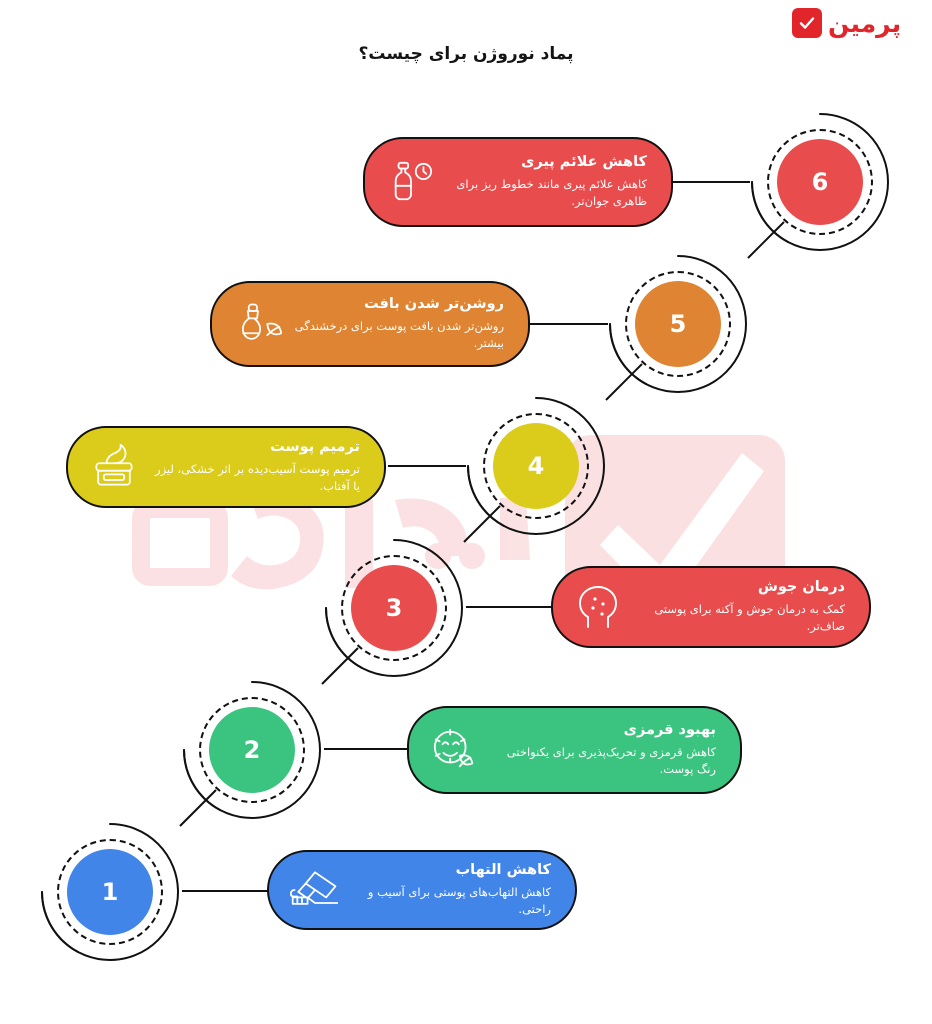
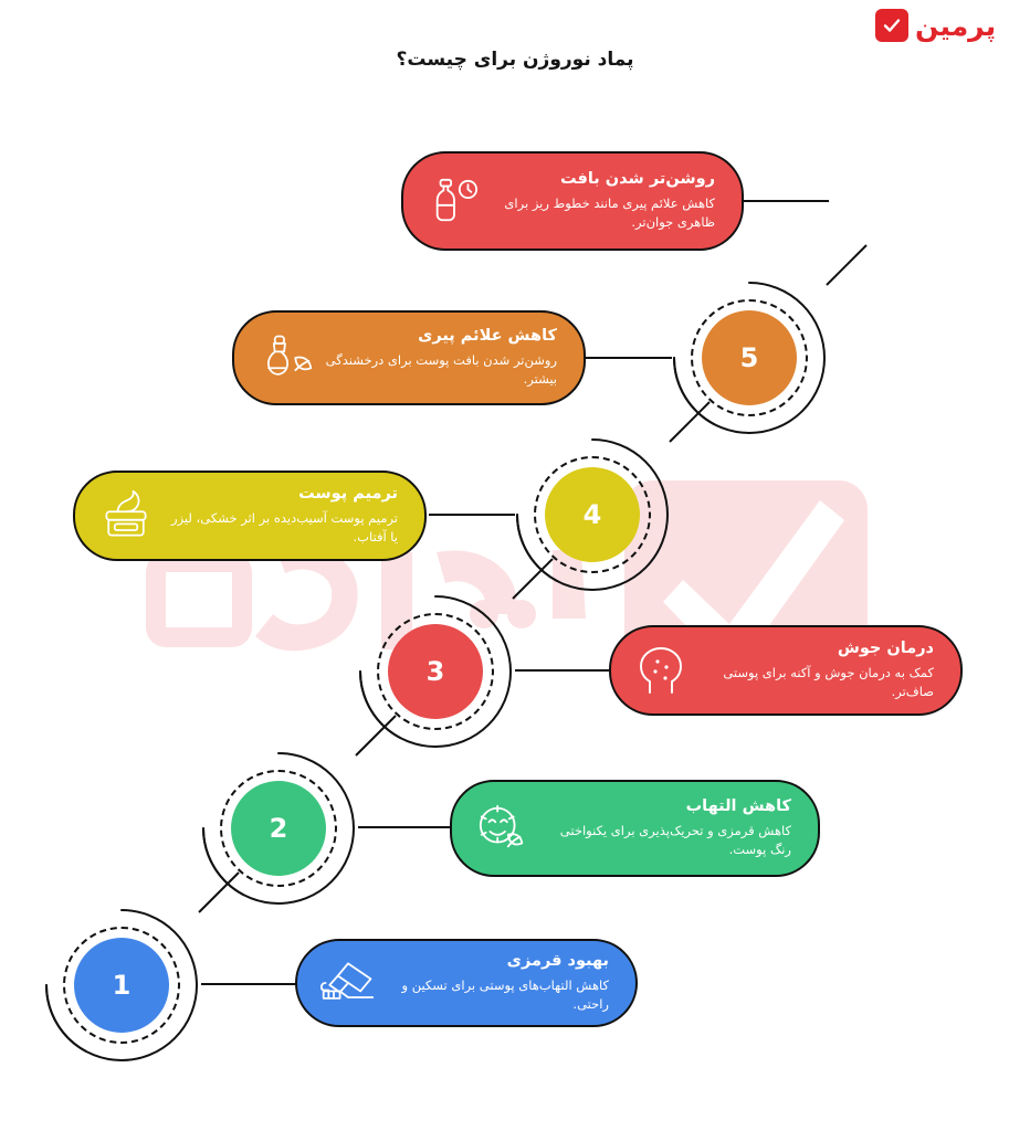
  پرمین
  پماد نوروژن برای چیست؟
- 6
  5
  4
  3
  2
  1
- کاهش علائم پیری
+ روشن‌تر شدن بافت
  کاهش علائم پیری مانند خطوط ریز برای ظاهری جوان‌تر.
- روشن‌تر شدن بافت
+ کاهش علائم پیری
  روشن‌تر شدن بافت پوست برای درخشندگی بیشتر.
  ترمیم پوست
  ترمیم پوست آسیب‌دیده بر اثر خشکی، لیزر یا آفتاب.
  درمان جوش
  کمک به درمان جوش و آکنه برای پوستی صاف‌تر.
- بهبود قرمزی
+ کاهش التهاب
  کاهش قرمزی و تحریک‌پذیری برای یکنواختی رنگ پوست.
- کاهش التهاب
+ بهبود قرمزی
- کاهش التهاب‌های پوستی برای آسیب و راحتی.
+ کاهش التهاب‌های پوستی برای تسکین و راحتی.
